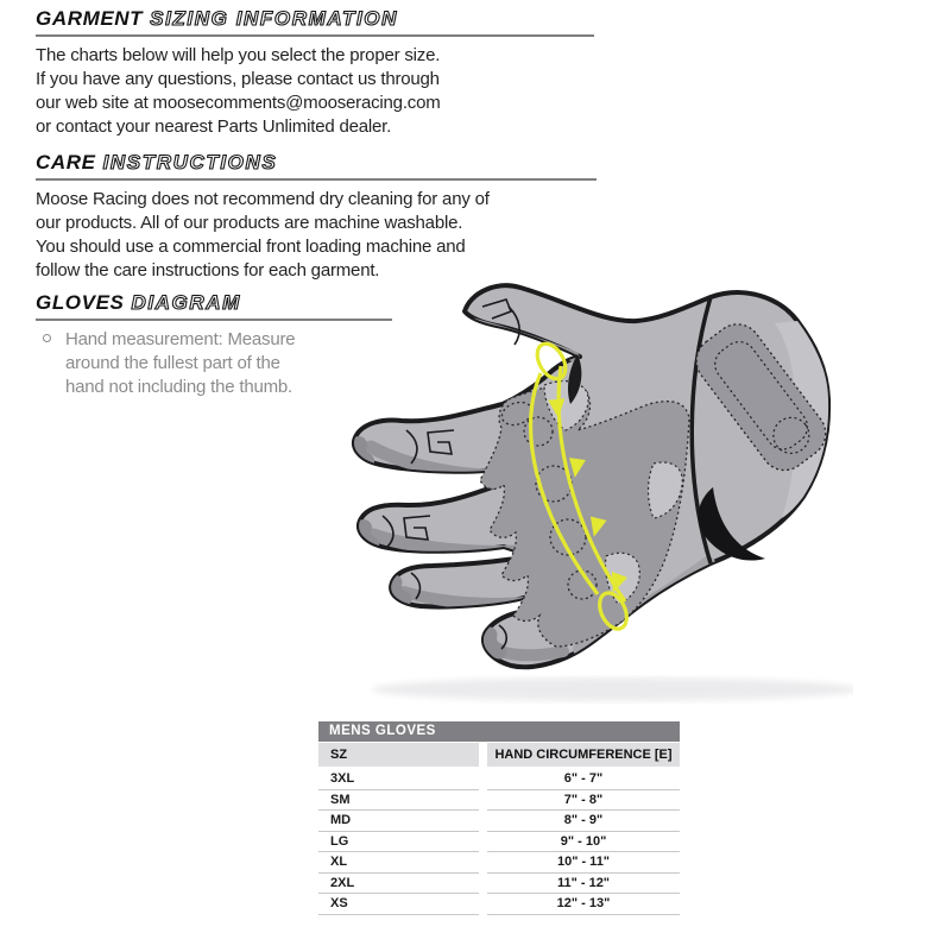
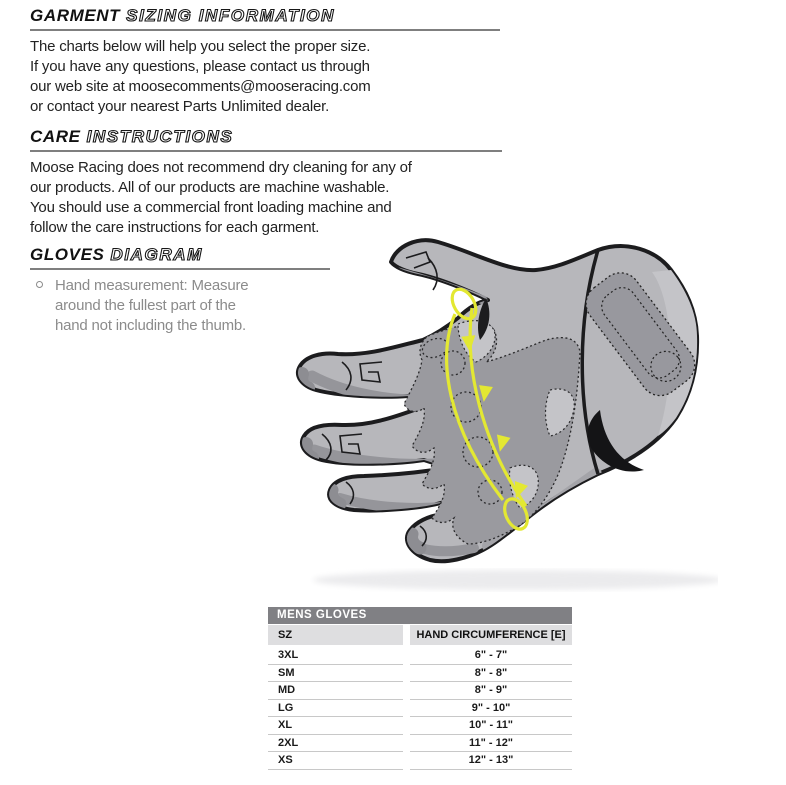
  GARMENT SIZING INFORMATION
  The charts below will help you select the proper size.
  If you have any questions, please contact us through
  our web site at moosecomments@mooseracing.com
  or contact your nearest Parts Unlimited dealer.
  CARE INSTRUCTIONS
  Moose Racing does not recommend dry cleaning for any of
  our products. All of our products are machine washable.
  You should use a commercial front loading machine and
  follow the care instructions for each garment.
  GLOVES DIAGRAM
  Hand measurement: Measure
  around the fullest part of the
  hand not including the thumb.
  MENS GLOVES
  SZ
  HAND CIRCUMFERENCE [E]
  3XL
  6" - 7"
  SM
- 7" - 8"
+ 8" - 8"
  MD
  8" - 9"
  LG
  9" - 10"
  XL
  10" - 11"
  2XL
  11" - 12"
  XS
  12" - 13"
